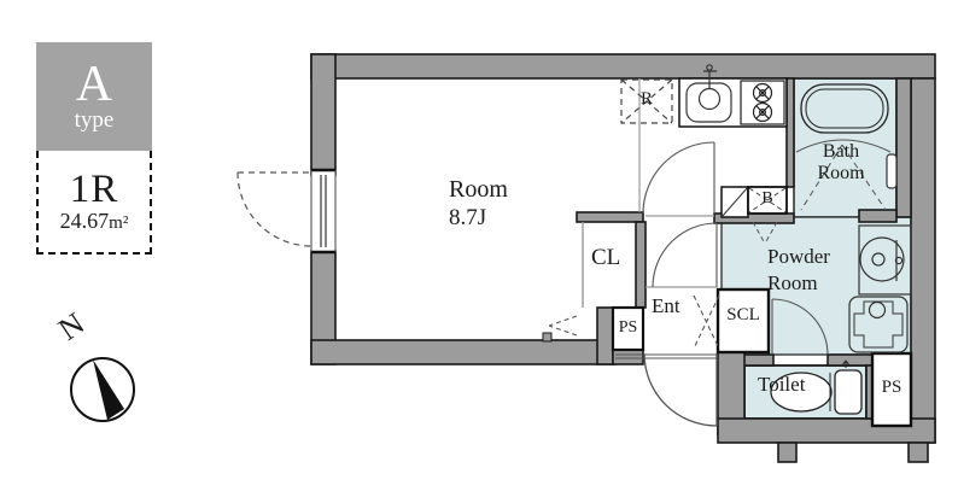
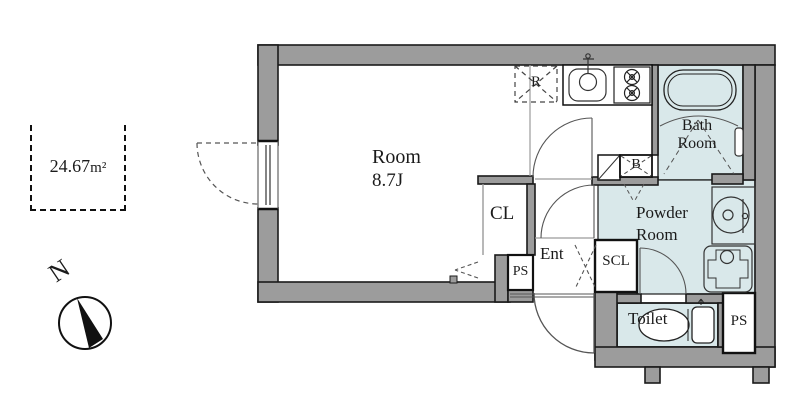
- A
- type
- 1R
  24.67m²
  Room
  8.7J
  CL
  PS
  Ent
  SCL
  B
  R
  Bath
  Room
  Powder
  Room
  Toilet
  PS
